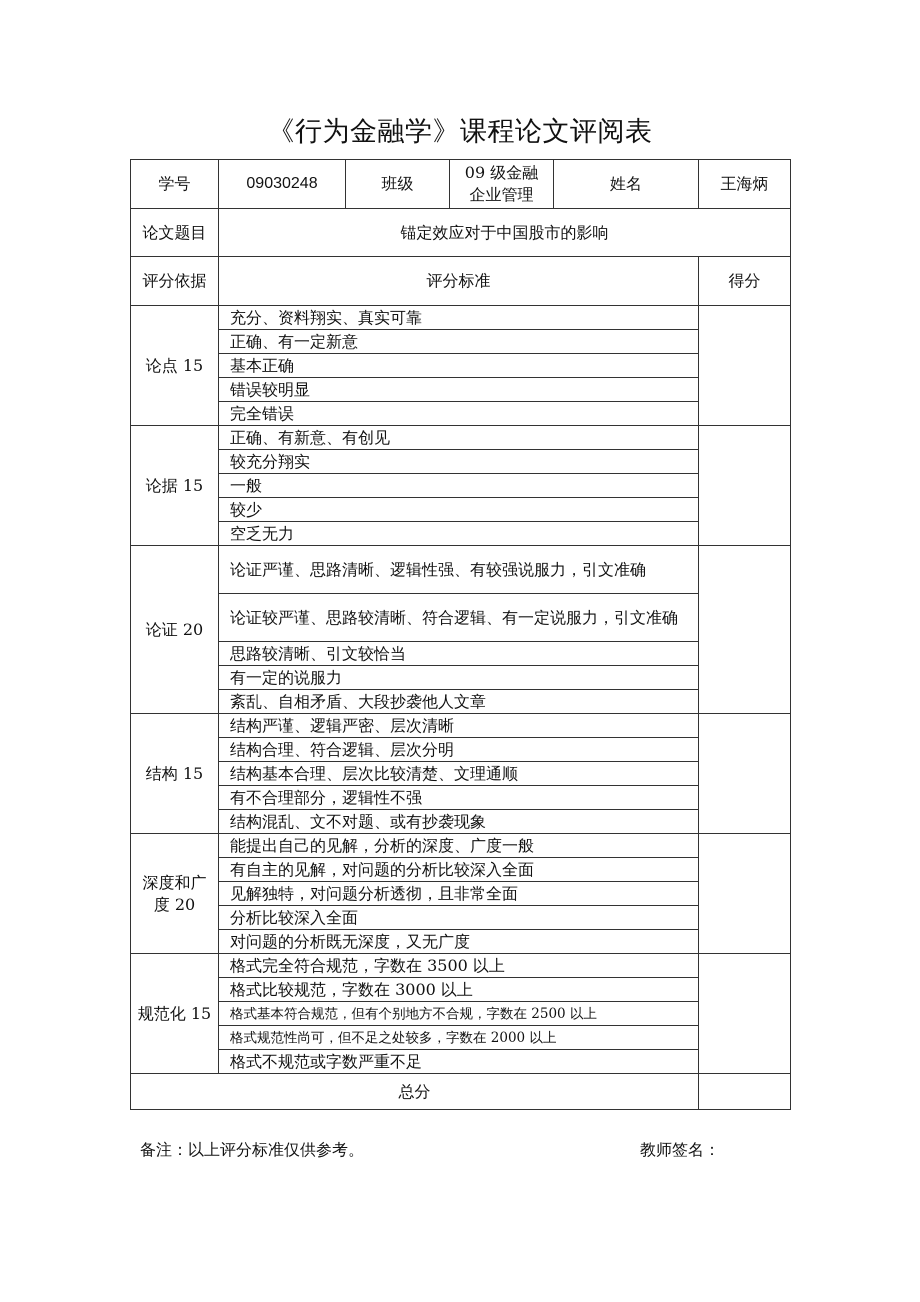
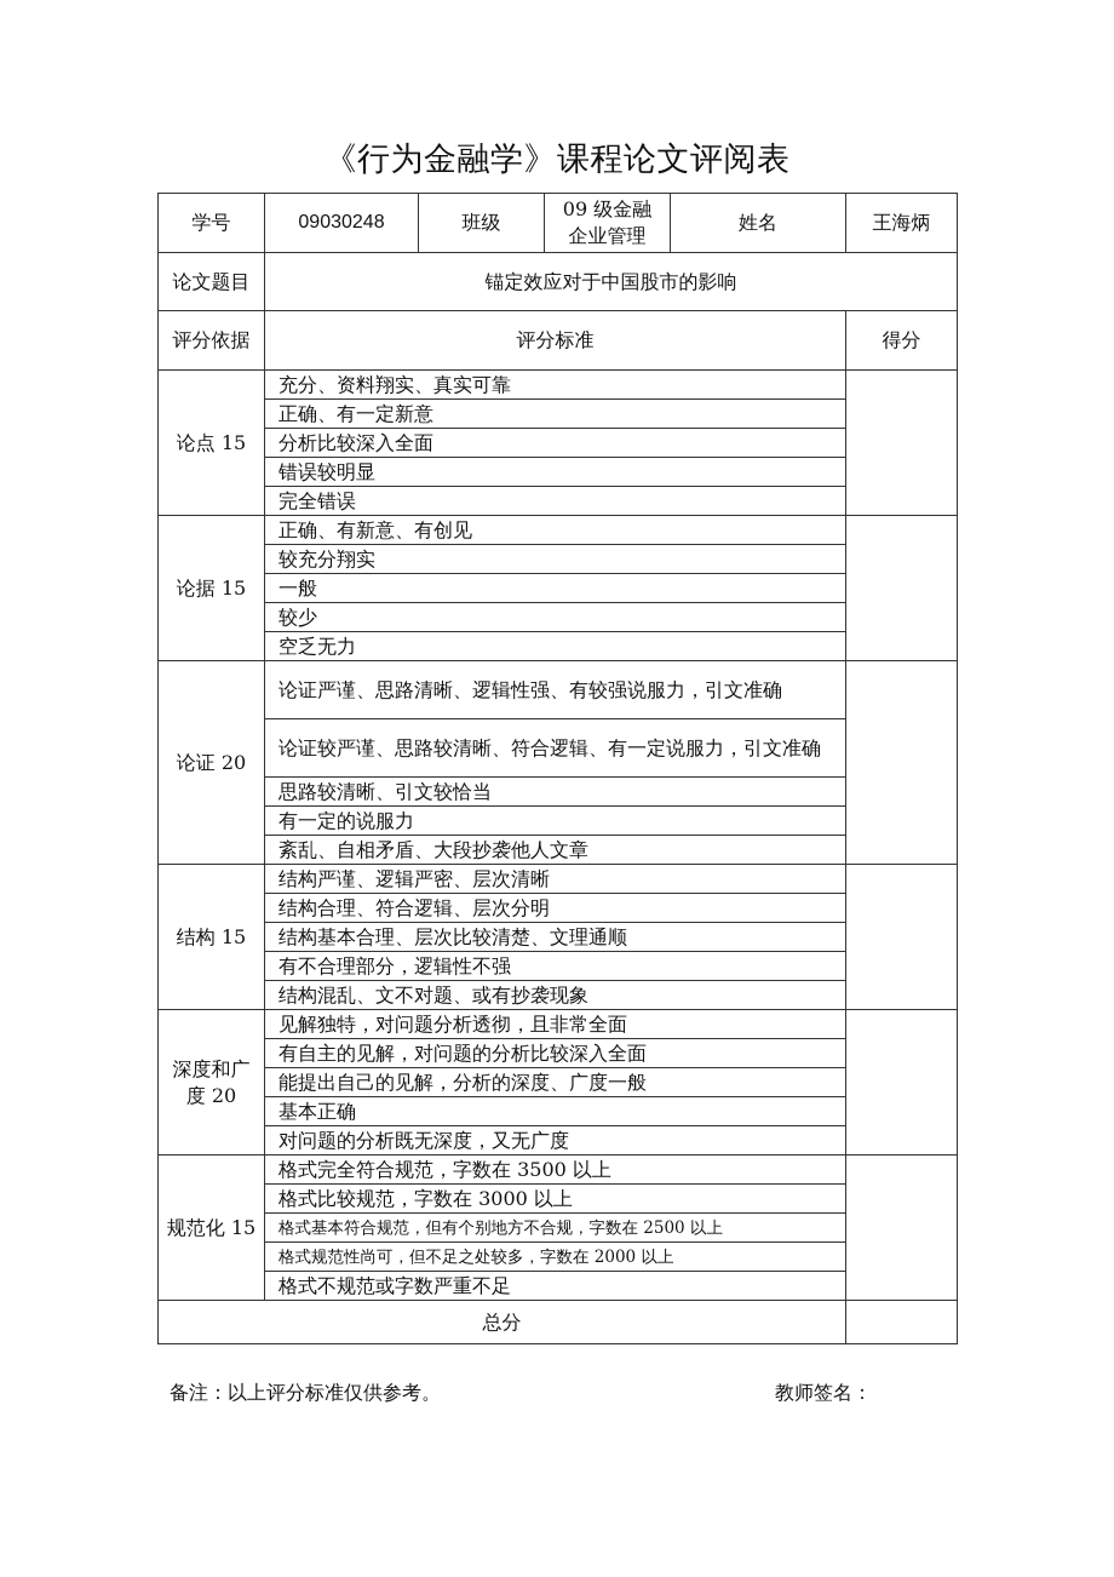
  《行为金融学》课程论文评阅表
  学号	09030248	班级	09 级金融 企业管理	姓名	王海炳
  论文题目	锚定效应对于中国股市的影响
  评分依据	评分标准	得分
  论点 15	充分、资料翔实、真实可靠
  正确、有一定新意
- 基本正确
+ 分析比较深入全面
  错误较明显
  完全错误
  论据 15	正确、有新意、有创见
  较充分翔实
  一般
  较少
  空乏无力
  论证 20	论证严谨、思路清晰、逻辑性强、有较强说服力，引文准确
  论证较严谨、思路较清晰、符合逻辑、有一定说服力，引文准确
  思路较清晰、引文较恰当
  有一定的说服力
  紊乱、自相矛盾、大段抄袭他人文章
  结构 15	结构严谨、逻辑严密、层次清晰
  结构合理、符合逻辑、层次分明
  结构基本合理、层次比较清楚、文理通顺
  有不合理部分，逻辑性不强
  结构混乱、文不对题、或有抄袭现象
- 深度和广度 20	能提出自己的见解，分析的深度、广度一般
+ 深度和广度 20	见解独特，对问题分析透彻，且非常全面
  有自主的见解，对问题的分析比较深入全面
- 见解独特，对问题分析透彻，且非常全面
+ 能提出自己的见解，分析的深度、广度一般
- 分析比较深入全面
+ 基本正确
  对问题的分析既无深度，又无广度
  规范化 15	格式完全符合规范，字数在 3500 以上
  格式比较规范，字数在 3000 以上
  格式基本符合规范，但有个别地方不合规，字数在 2500 以上
  格式规范性尚可，但不足之处较多，字数在 2000 以上
  格式不规范或字数严重不足
  总分
  备注：以上评分标准仅供参考。
  教师签名：
